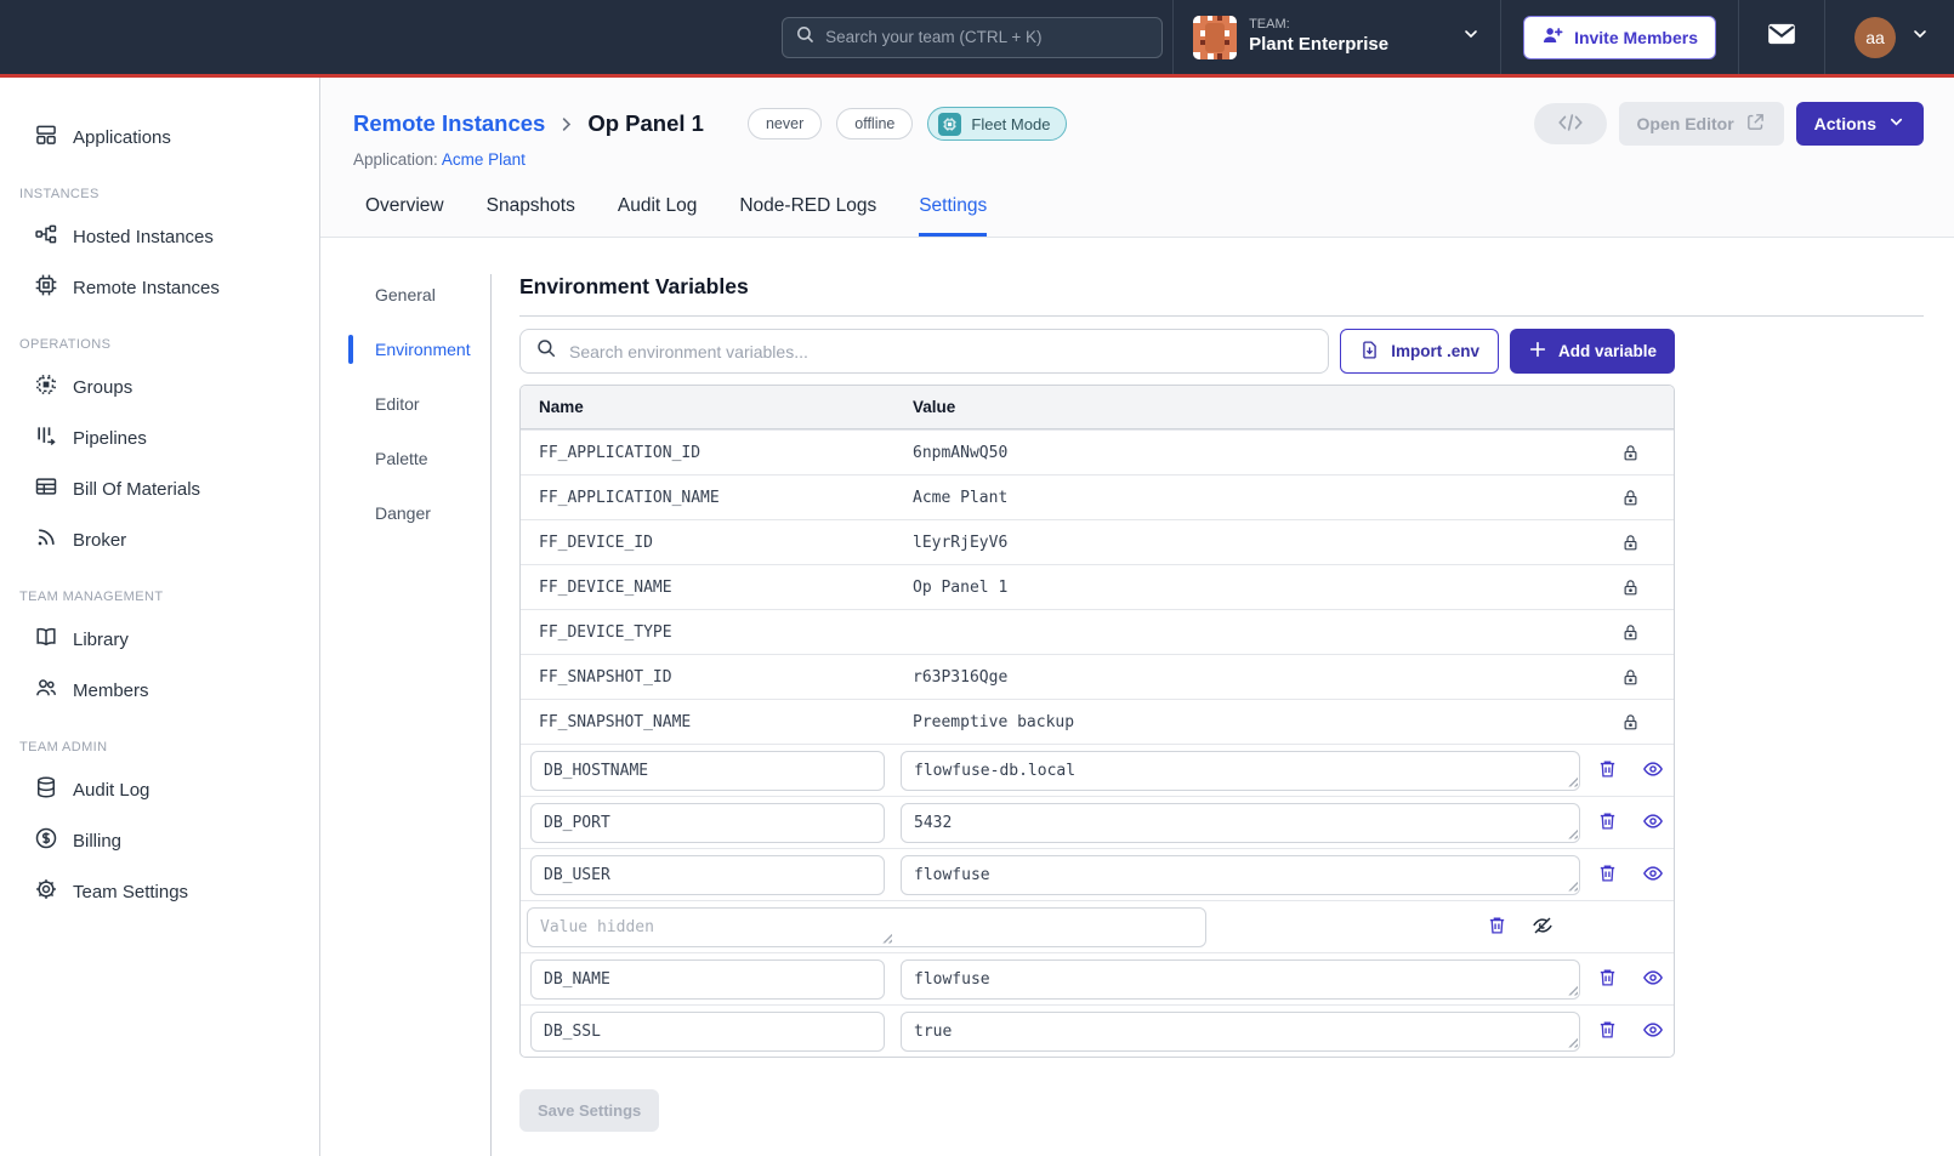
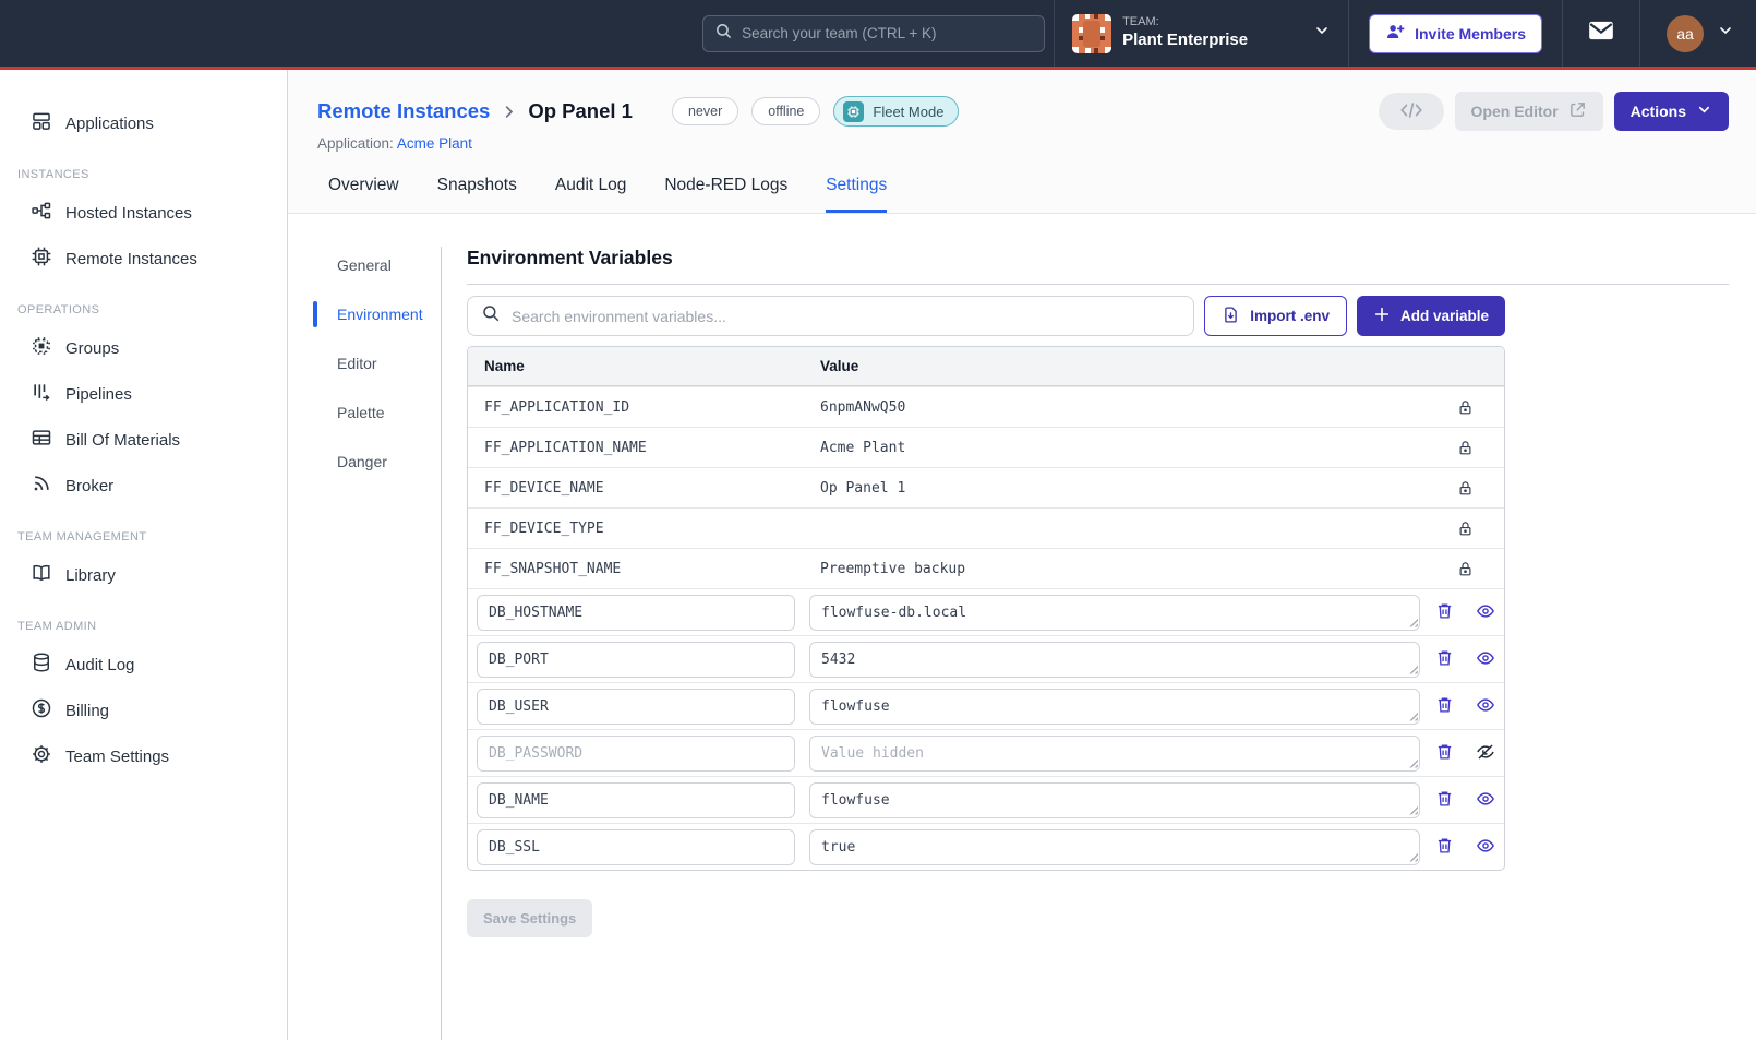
  Search your team (CTRL + K)
  TEAM:
  Plant Enterprise
  Invite Members
  aa
  Applications
  INSTANCES
  Hosted Instances
  Remote Instances
  OPERATIONS
  Groups
  Pipelines
  Bill Of Materials
  Broker
  TEAM MANAGEMENT
  Library
- Members
  TEAM ADMIN
  Audit Log
  Billing
  Team Settings
  Remote Instances
  Op Panel 1
  never
  offline
  Fleet Mode
  Open Editor
  Actions
  Application: Acme Plant
  Overview
  Snapshots
  Audit Log
  Node-RED Logs
  Settings
  General
  Environment
  Editor
  Palette
  Danger
  Environment Variables
  Search environment variables...
  Import .env
  Add variable
  Name
  Value
  FF_APPLICATION_ID
  6npmANwQ50
  FF_APPLICATION_NAME
  Acme Plant
- FF_DEVICE_ID
- lEyrRjEyV6
  FF_DEVICE_NAME
  Op Panel 1
  FF_DEVICE_TYPE
- FF_SNAPSHOT_ID
- r63P316Qge
  FF_SNAPSHOT_NAME
  Preemptive backup
  DB_HOSTNAME
  flowfuse-db.local
  DB_PORT
  5432
  DB_USER
  flowfuse
+ DB_PASSWORD
  Value hidden
  DB_NAME
  flowfuse
  DB_SSL
  true
  Save Settings
